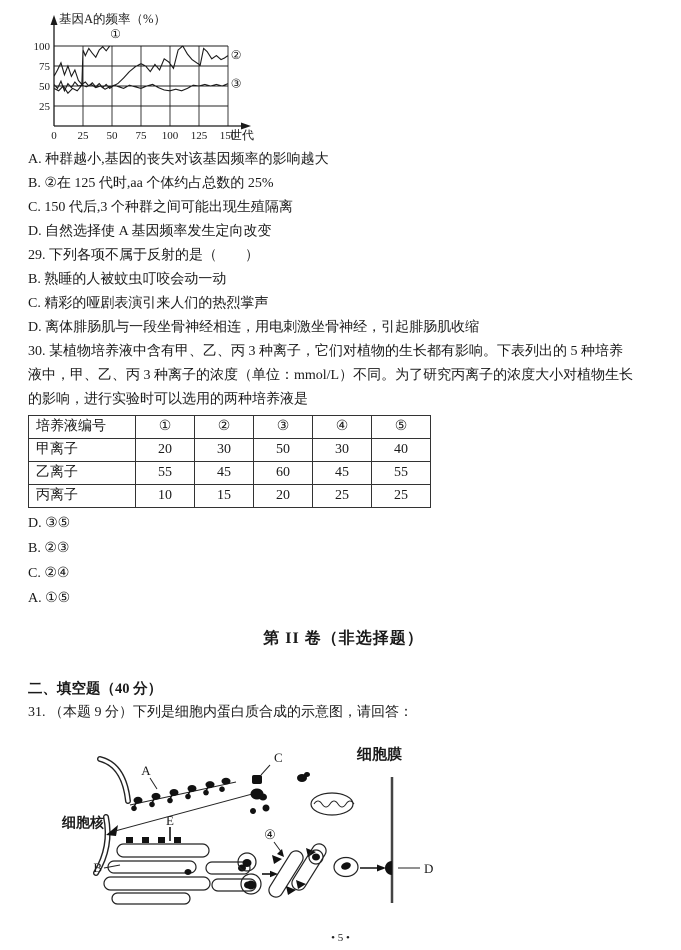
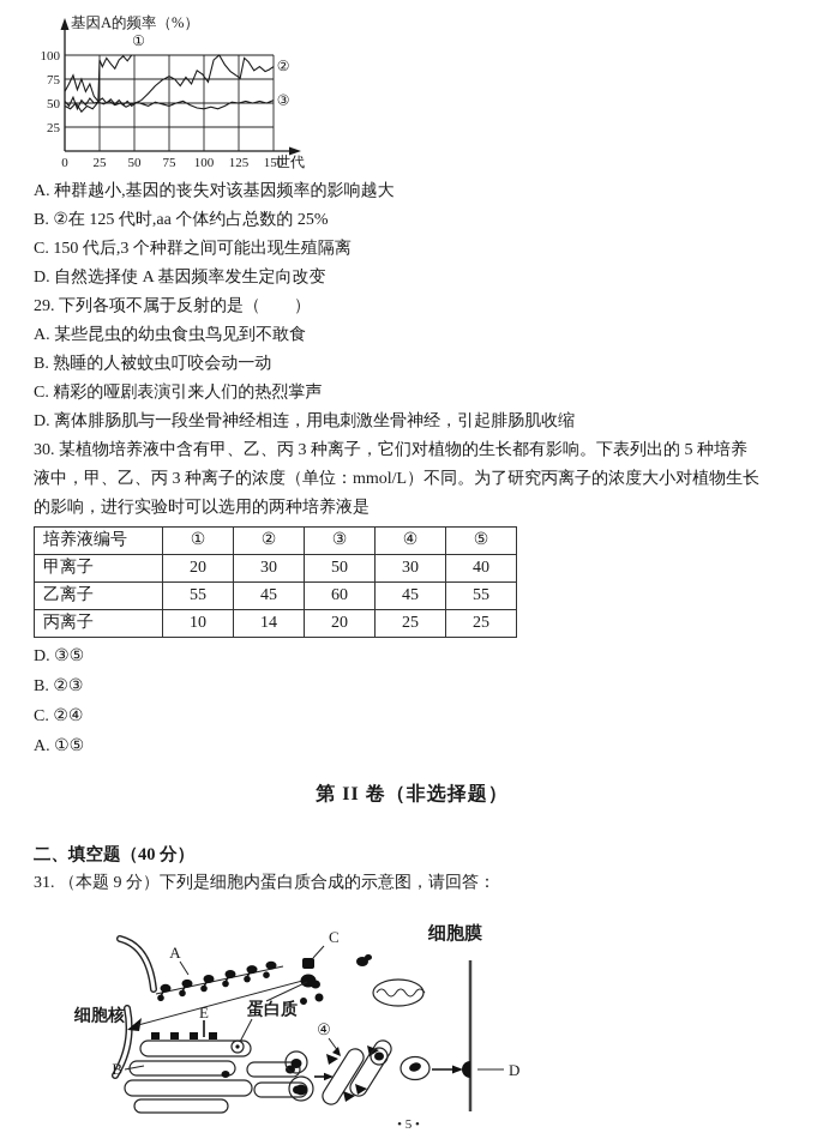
  基因A的频率（%）
  世代
  0
  25
  50
  75
  100
  125
  150
  25
  50
  75
  100
  ①
  ②
  ③
  A. 种群越小,基因的丧失对该基因频率的影响越大
  B. ②在 125 代时,aa 个体约占总数的 25%
  C. 150 代后,3 个种群之间可能出现生殖隔离
  D. 自然选择使 A 基因频率发生定向改变
  29. 下列各项不属于反射的是（ ）
+ A. 某些昆虫的幼虫食虫鸟见到不敢食
  B. 熟睡的人被蚊虫叮咬会动一动
  C. 精彩的哑剧表演引来人们的热烈掌声
  D. 离体腓肠肌与一段坐骨神经相连，用电刺激坐骨神经，引起腓肠肌收缩
  30. 某植物培养液中含有甲、乙、丙 3 种离子，它们对植物的生长都有影响。下表列出的 5 种培养
  液中，甲、乙、丙 3 种离子的浓度（单位：mmol/L）不同。为了研究丙离子的浓度大小对植物生长
  的影响，进行实验时可以选用的两种培养液是
  培养液编号	①	②	③	④	⑤
  甲离子	20	30	50	30	40
  乙离子	55	45	60	45	55
- 丙离子	10	15	20	25	25
+ 丙离子	10	14	20	25	25
  D. ③⑤
  B. ②③
  C. ②④
  A. ①⑤
  第 II 卷（非选择题）
  二、填空题（40 分）
  31. （本题 9 分）下列是细胞内蛋白质合成的示意图，请回答：
  细胞膜
  D
  细胞核
  A
  C
+ 蛋白质
  E
  B
  ④
  • 5 •
